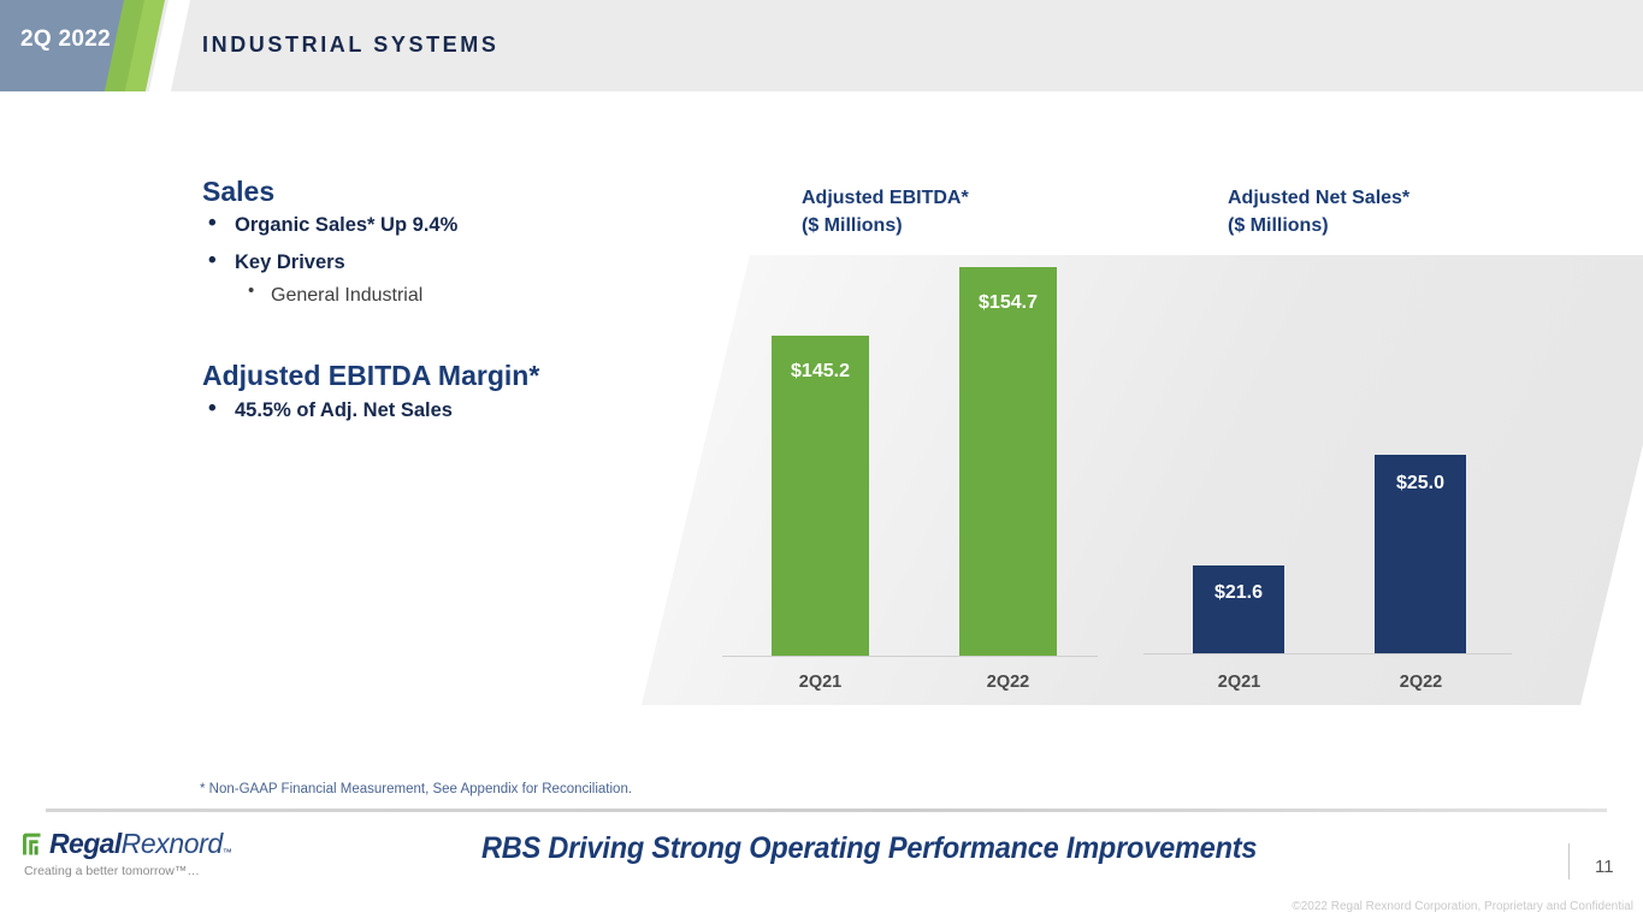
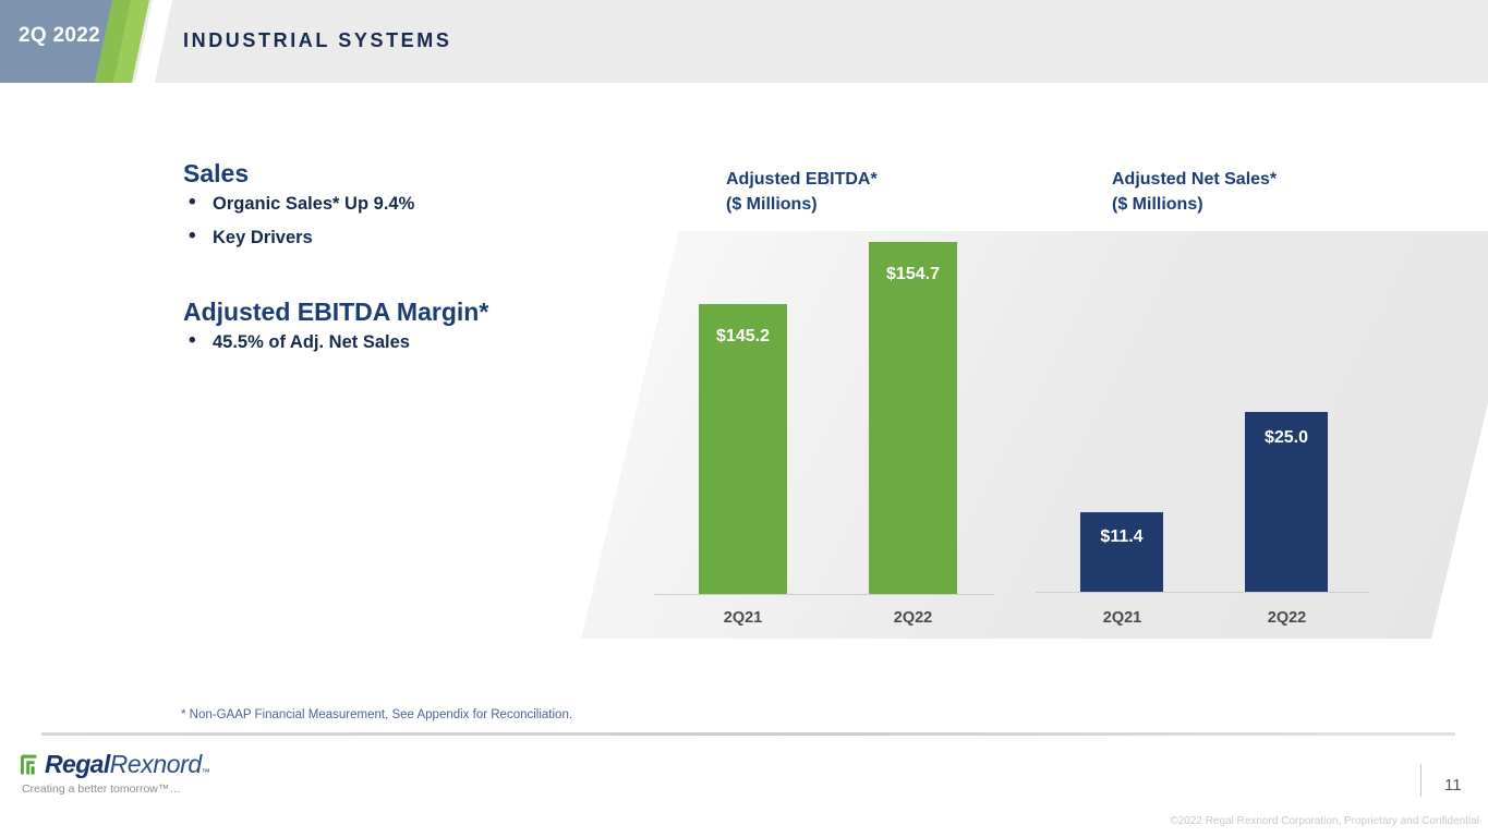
  2Q 2022
  INDUSTRIAL SYSTEMS
  Sales
  Organic Sales* Up 9.4%
  Key Drivers
- General Industrial
  Adjusted EBITDA Margin*
  45.5% of Adj. Net Sales
  Adjusted EBITDA*
  ($ Millions)
  $145.2
  $154.7
  2Q21
  2Q22
  Adjusted Net Sales*
  ($ Millions)
- $21.6
+ $11.4
  $25.0
  2Q21
  2Q22
  * Non-GAAP Financial Measurement, See Appendix for Reconciliation.
  Regal
  Rexnord
  ™
  Creating a better tomorrow™…
- RBS Driving Strong Operating Performance Improvements
  11
  ©2022 Regal Rexnord Corporation, Proprietary and Confidential
